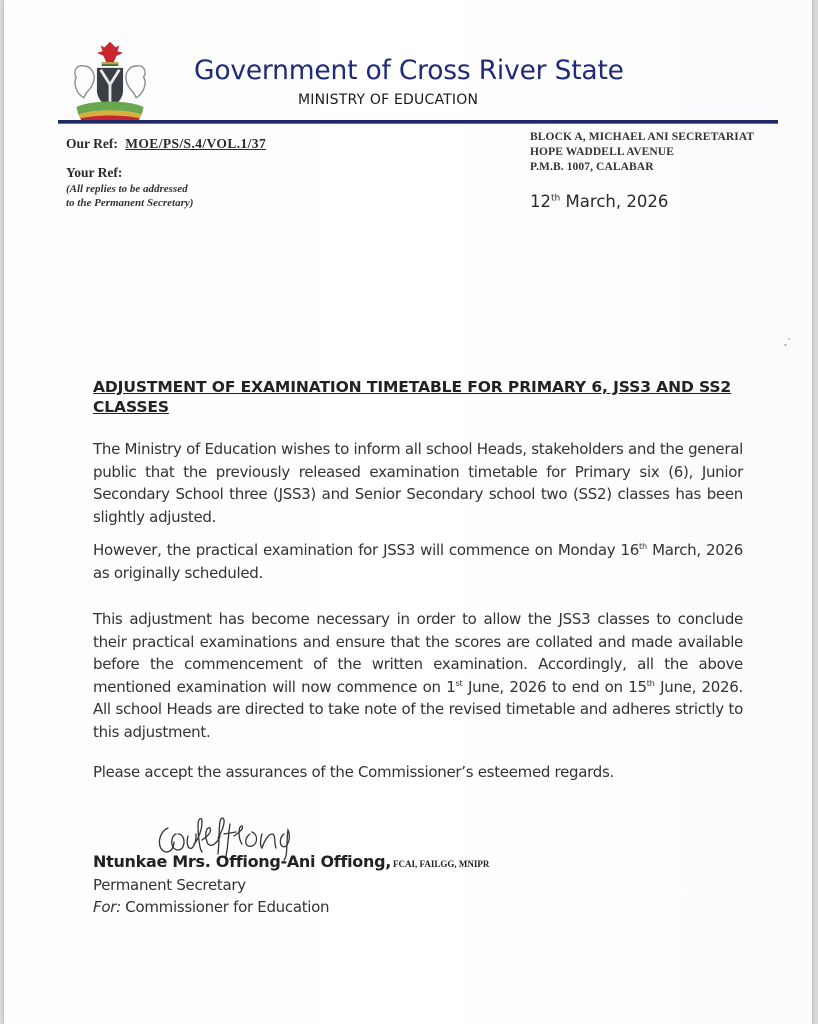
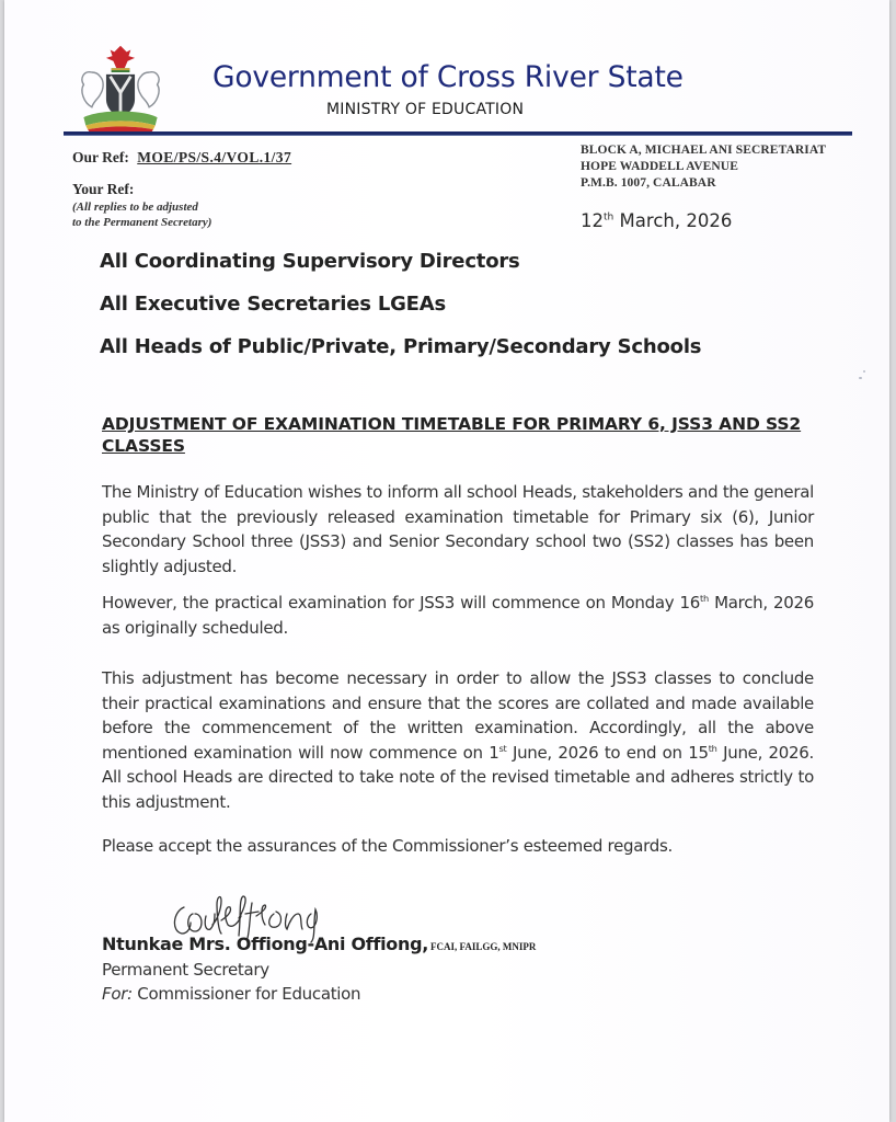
  Government of Cross River State
  MINISTRY OF EDUCATION
  Our Ref: MOE/PS/S.4/VOL.1/37
  Your Ref:
- (All replies to be addressed
+ (All replies to be adjusted
  to the Permanent Secretary)
  BLOCK A, MICHAEL ANI SECRETARIAT
  HOPE WADDELL AVENUE
  P.M.B. 1007, CALABAR
  12th March, 2026
+ All Coordinating Supervisory Directors
+ All Executive Secretaries LGEAs
+ All Heads of Public/Private, Primary/Secondary Schools
  ADJUSTMENT OF EXAMINATION TIMETABLE FOR PRIMARY 6, JSS3 AND SS2 CLASSES
  The Ministry of Education wishes to inform all school Heads, stakeholders and the general public that the previously released examination timetable for Primary six (6), Junior Secondary School three (JSS3) and Senior Secondary school two (SS2) classes has been slightly adjusted.
  However, the practical examination for JSS3 will commence on Monday 16th March, 2026 as originally scheduled.
  This adjustment has become necessary in order to allow the JSS3 classes to conclude their practical examinations and ensure that the scores are collated and made available before the commencement of the written examination. Accordingly, all the above mentioned examination will now commence on 1st June, 2026 to end on 15th June, 2026. All school Heads are directed to take note of the revised timetable and adheres strictly to this adjustment.
  Please accept the assurances of the Commissioner’s esteemed regards.
  Ntunkae Mrs. Offiong-Ani Offiong, FCAI, FAILGG, MNIPR
  Permanent Secretary
  For: Commissioner for Education
